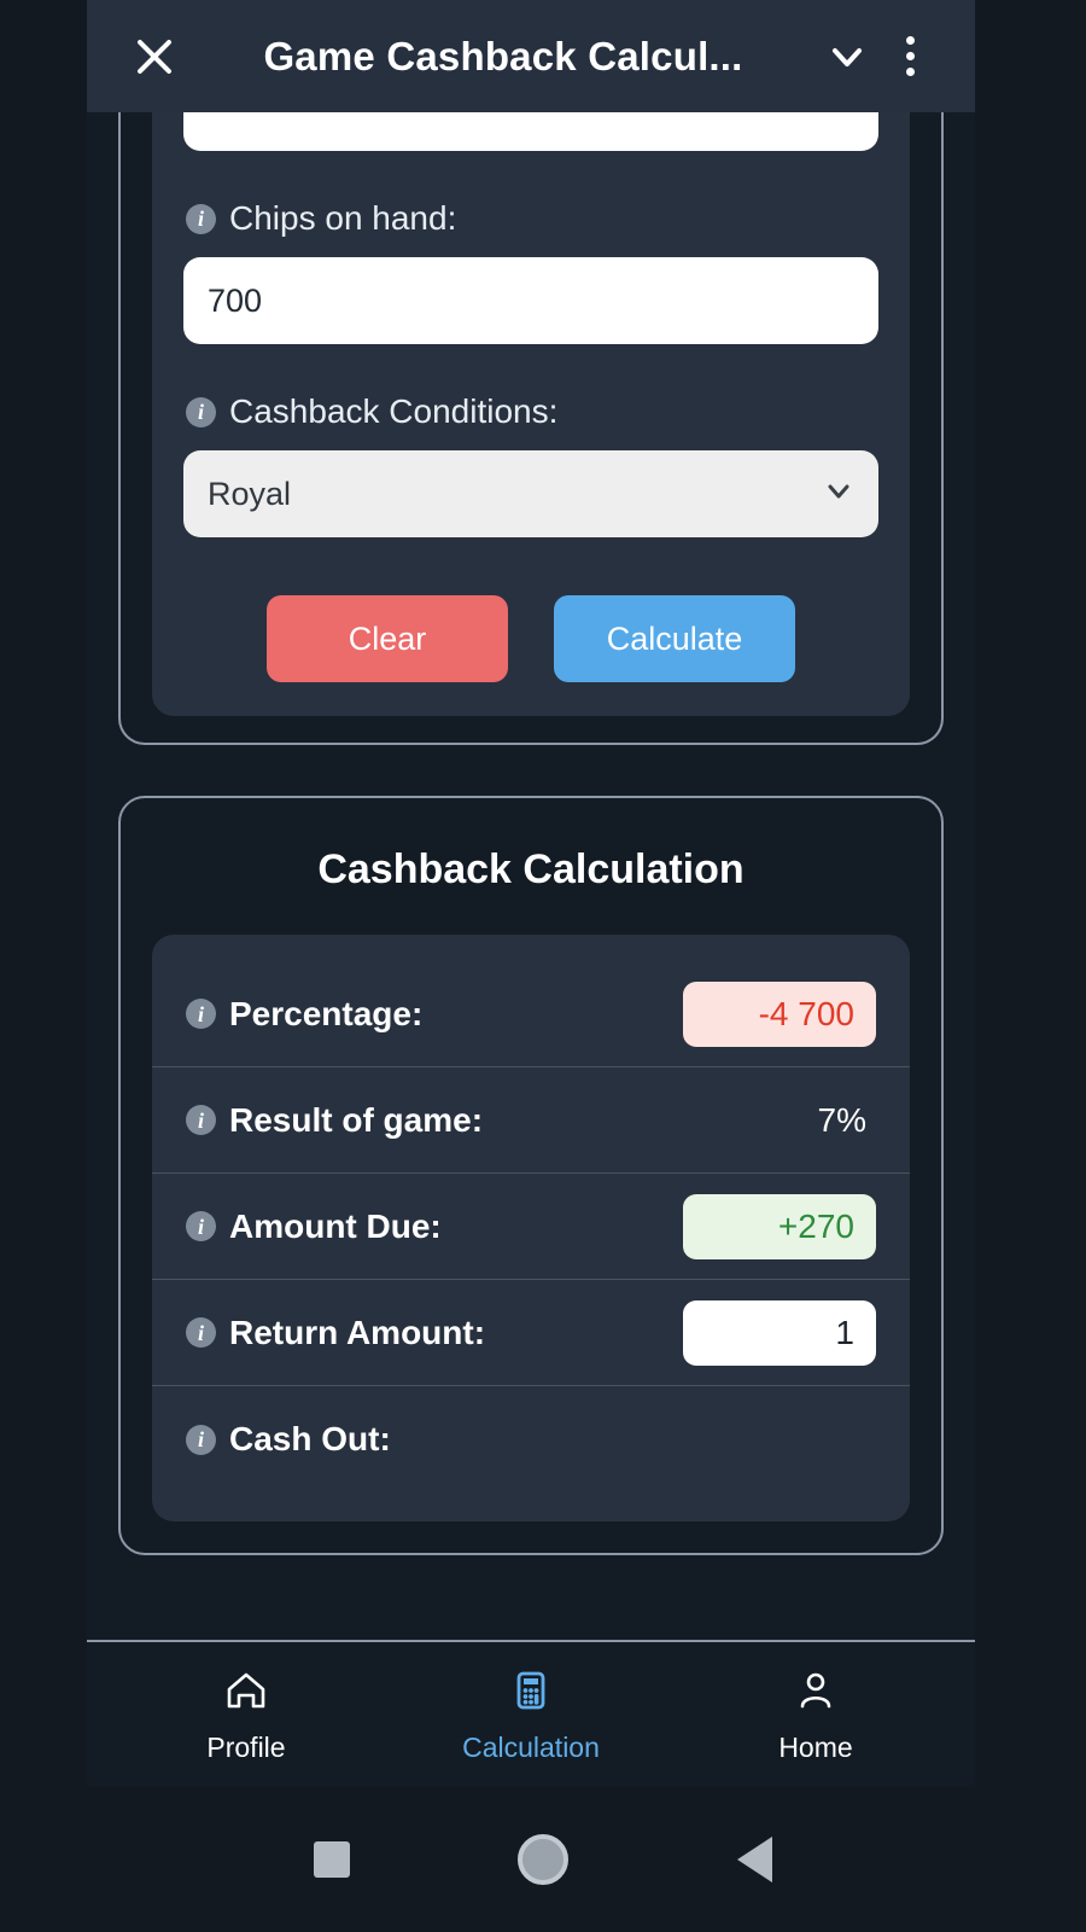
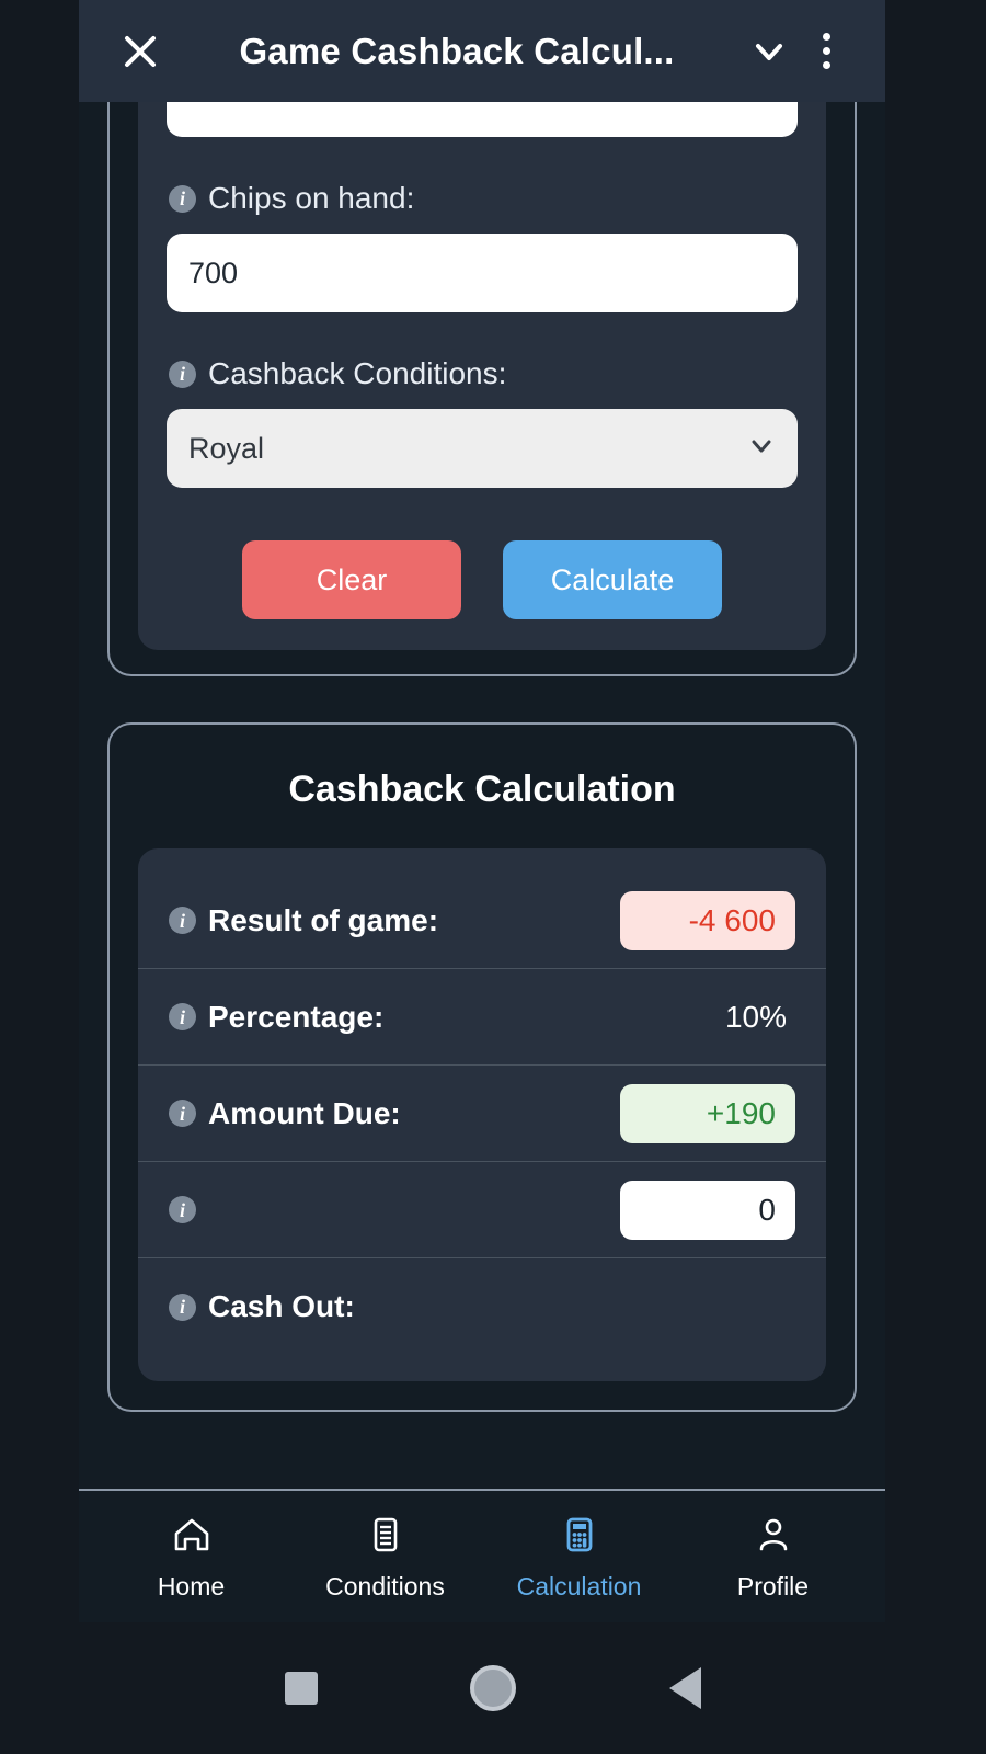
  Game Cashback Calcul...
  i
  Chips on hand:
  700
  i
  Cashback Conditions:
  Royal
  Clear
  Calculate
  Cashback Calculation
  i
- Percentage:
+ Result of game:
- -4 700
+ -4 600
  i
- Result of game:
+ Percentage:
- 7%
+ 10%
  i
  Amount Due:
- +270
+ +190
  i
- Return Amount:
- 1
+ 0
  i
  Cash Out:
- Profile
+ Home
+ Conditions
  Calculation
- Home
+ Profile
